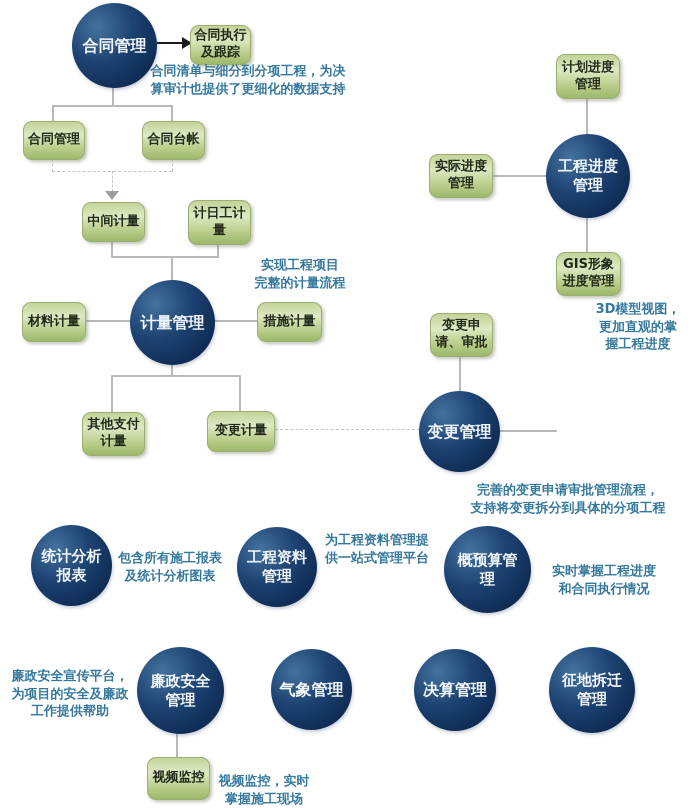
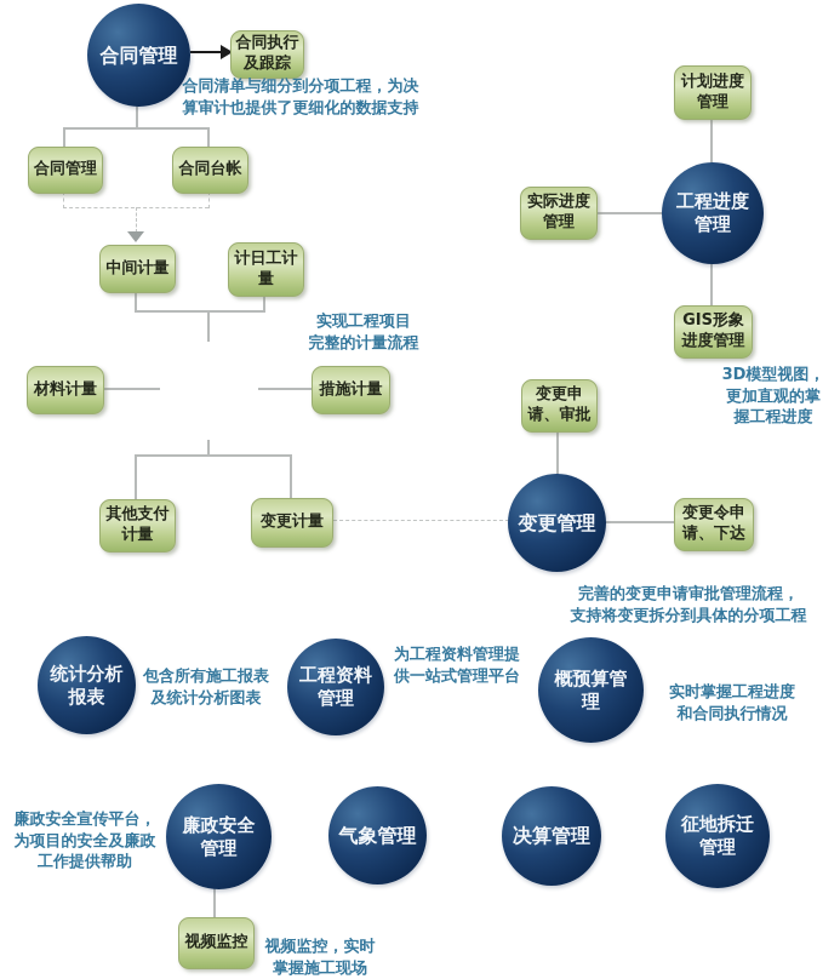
  合同管理
- 计量管理
  工程进度
  管理
  变更管理
  统计分析
  报表
  工程资料
  管理
  概预算管
  理
  廉政安全
  管理
  气象管理
  决算管理
  征地拆迁
  管理
  合同执行
  及跟踪
  合同管理
  合同台帐
  中间计量
  计日工计
  量
  材料计量
  措施计量
  其他支付
  计量
  变更计量
  计划进度
  管理
  实际进度
  管理
  GIS形象
  进度管理
  变更申
  请、审批
+ 变更令申
+ 请、下达
  视频监控
  合同清单与细分到分项工程，为决
  算审计也提供了更细化的数据支持
  实现工程项目
  完整的计量流程
  3D模型视图，
  更加直观的掌
  握工程进度
  完善的变更申请审批管理流程，
  支持将变更拆分到具体的分项工程
  包含所有施工报表
  及统计分析图表
  为工程资料管理提
  供一站式管理平台
  实时掌握工程进度
  和合同执行情况
  廉政安全宣传平台，
  为项目的安全及廉政
  工作提供帮助
  视频监控，实时
  掌握施工现场
